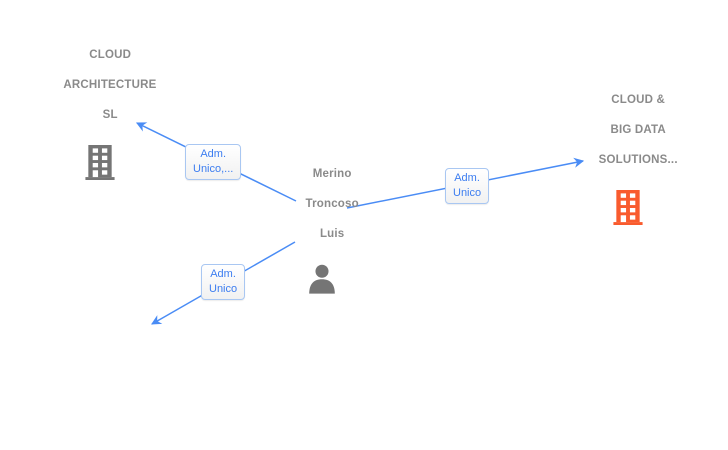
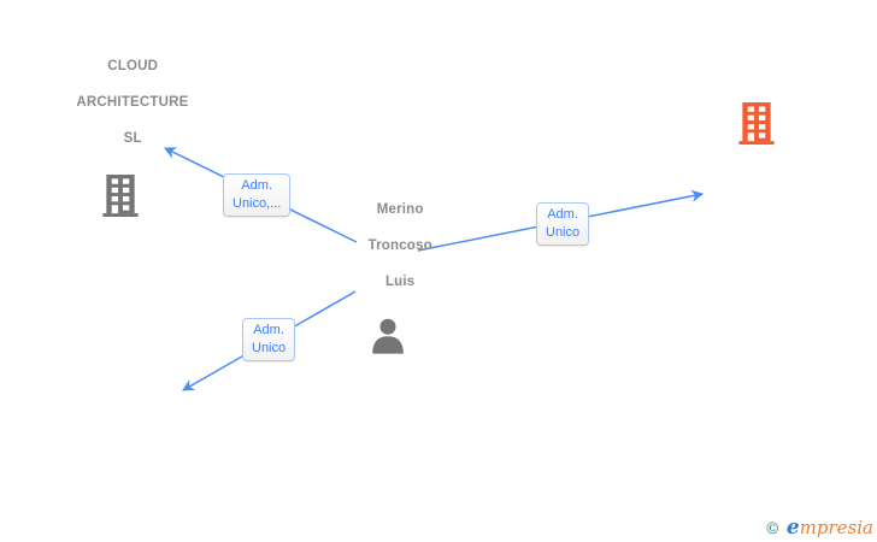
  CLOUD
  ARCHITECTURE
  SL
- CLOUD &
- BIG DATA
- SOLUTIONS...
  Merino
  Troncoso
  Luis
  Adm.
  Unico,...
  Adm.
  Unico
  Adm.
  Unico
+ © empresia
